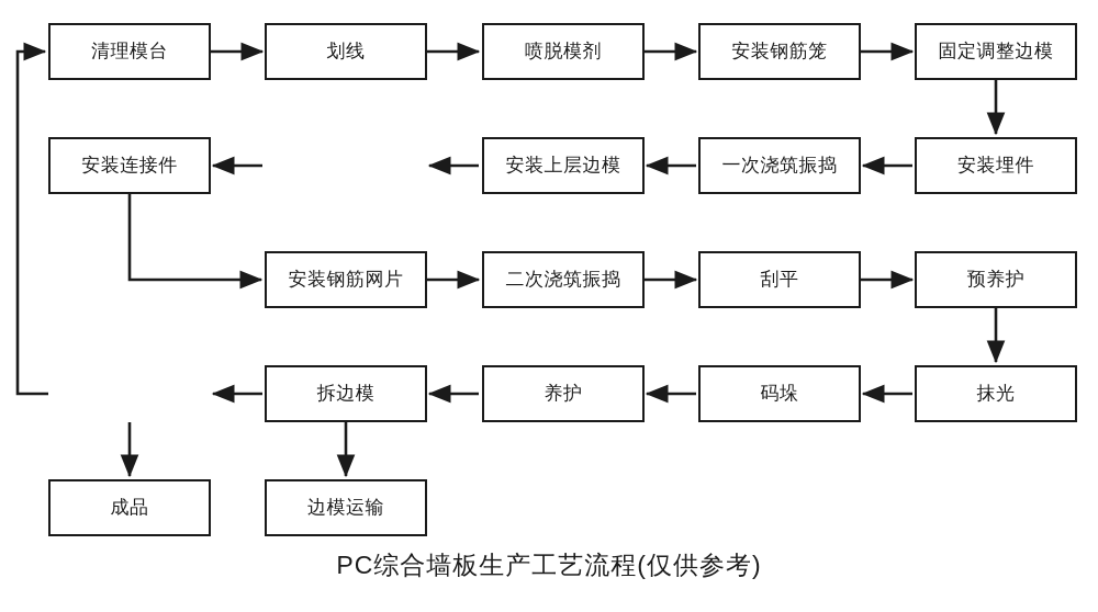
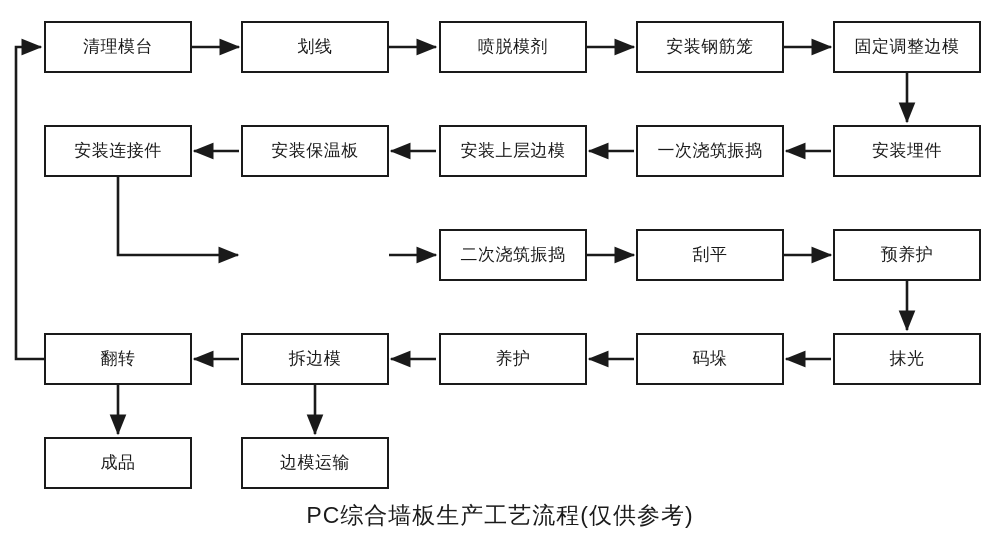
  清理模台
  划线
  喷脱模剂
  安装钢筋笼
  固定调整边模
  安装埋件
  一次浇筑振捣
  安装上层边模
+ 安装保温板
  安装连接件
- 安装钢筋网片
  二次浇筑振捣
  刮平
  预养护
  抹光
  码垛
  养护
  拆边模
+ 翻转
  边模运输
  成品
  PC综合墙板生产工艺流程(仅供参考)
